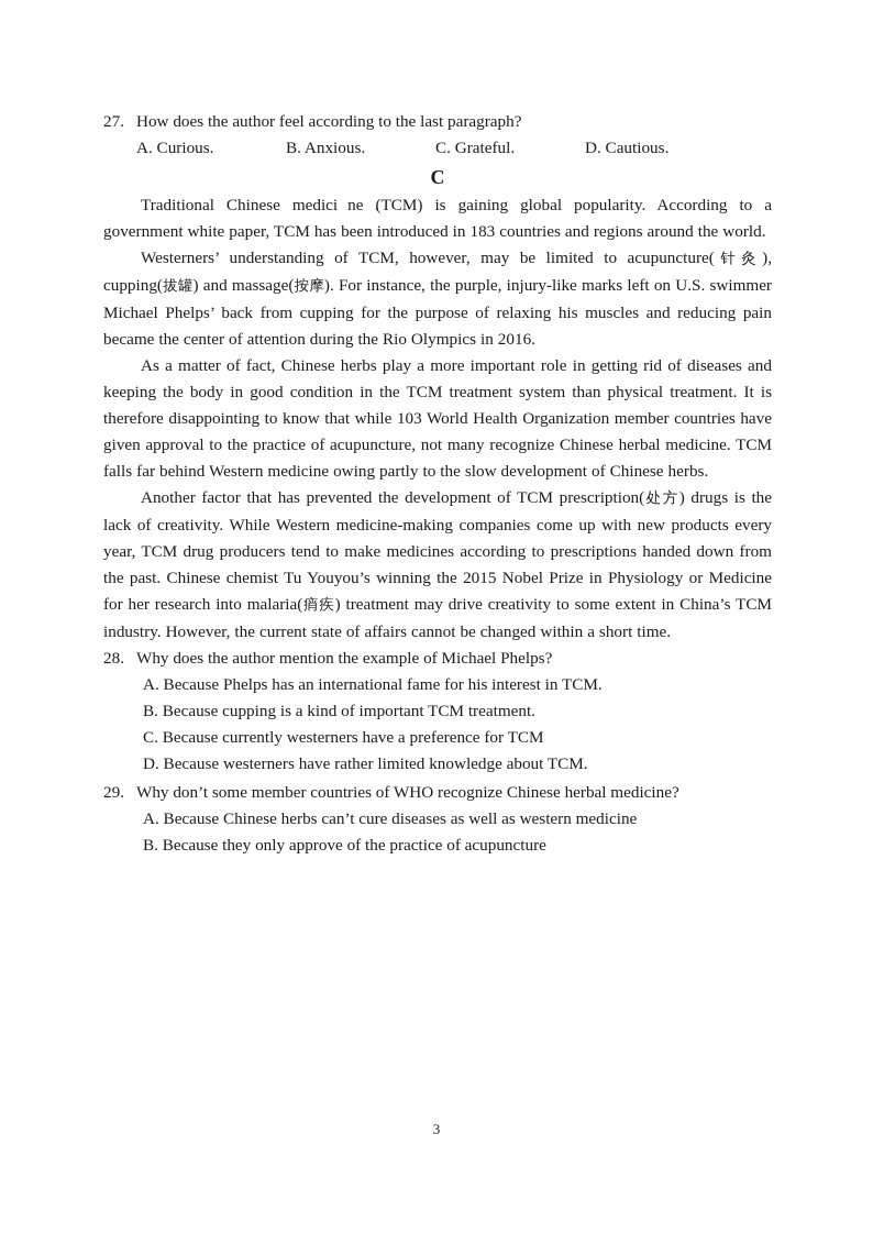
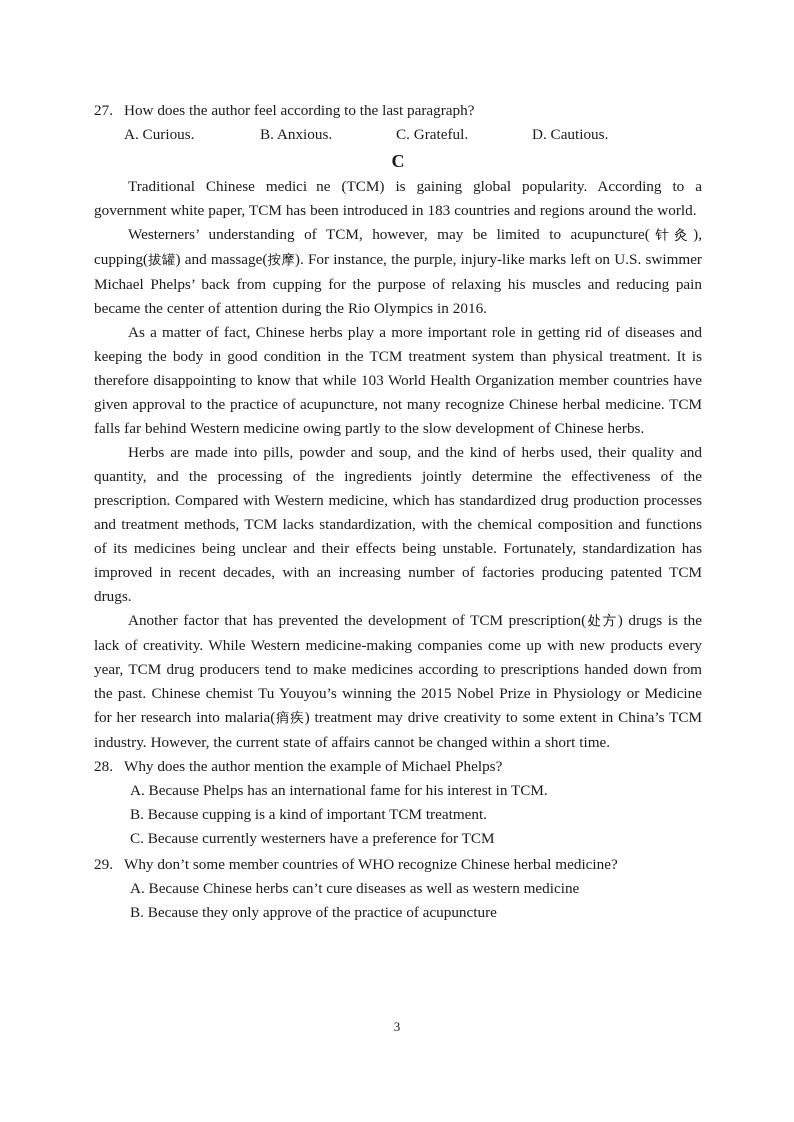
  27. How does the author feel according to the last paragraph?
  A. Curious. B. Anxious. C. Grateful. D. Cautious.
  C
  Traditional Chinese medici .ne (TCM) is gaining global popularity. According to a government white paper, TCM has been introduced in 183 countries and regions around the world.
  Westerners’ understanding of TCM, however, may be limited to acupuncture(针灸), cupping(拔罐) and massage(按摩). For instance, the purple, injury-like marks left on U.S. swimmer Michael Phelps’ back from cupping for the purpose of relaxing his muscles and reducing pain became the center of attention during the Rio Olympics in 2016.
  As a matter of fact, Chinese herbs play a more important role in getting rid of diseases and keeping the body in good condition in the TCM treatment system than physical treatment. It is therefore disappointing to know that while 103 World Health Organization member countries have given approval to the practice of acupuncture, not many recognize Chinese herbal medicine. TCM falls far behind Western medicine owing partly to the slow development of Chinese herbs.
+ Herbs are made into pills, powder and soup, and the kind of herbs used, their quality and quantity, and the processing of the ingredients jointly determine the effectiveness of the prescription. Compared with Western medicine, which has standardized drug production processes and treatment methods, TCM lacks standardization, with the chemical composition and functions of its medicines being unclear and their effects being unstable. Fortunately, standardization has improved in recent decades, with an increasing number of factories producing patented TCM drugs.
  Another factor that has prevented the development of TCM prescription(处方) drugs is the lack of creativity. While Western medicine-making companies come up with new products every year, TCM drug producers tend to make medicines according to prescriptions handed down from the past. Chinese chemist Tu Youyou’s winning the 2015 Nobel Prize in Physiology or Medicine for her research into malaria(痟疾) treatment may drive creativity to some extent in China’s TCM industry. However, the current state of affairs cannot be changed within a short time.
  28. Why does the author mention the example of Michael Phelps?
  A. Because Phelps has an international fame for his interest in TCM.
  B. Because cupping is a kind of important TCM treatment.
  C. Because currently westerners have a preference for TCM
- D. Because westerners have rather limited knowledge about TCM.
  29. Why don’t some member countries of WHO recognize Chinese herbal medicine?
  A. Because Chinese herbs can’t cure diseases as well as western medicine
  B. Because they only approve of the practice of acupuncture
  3
